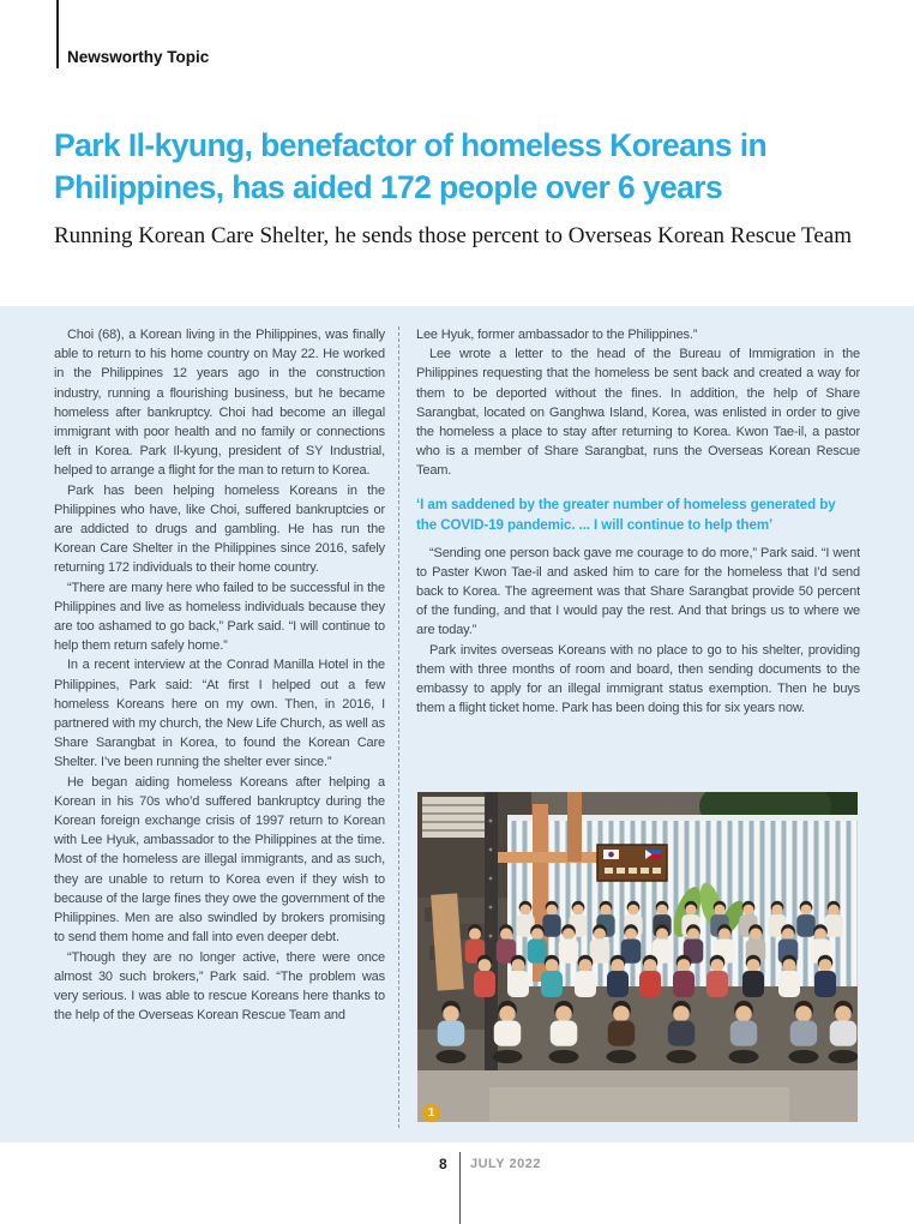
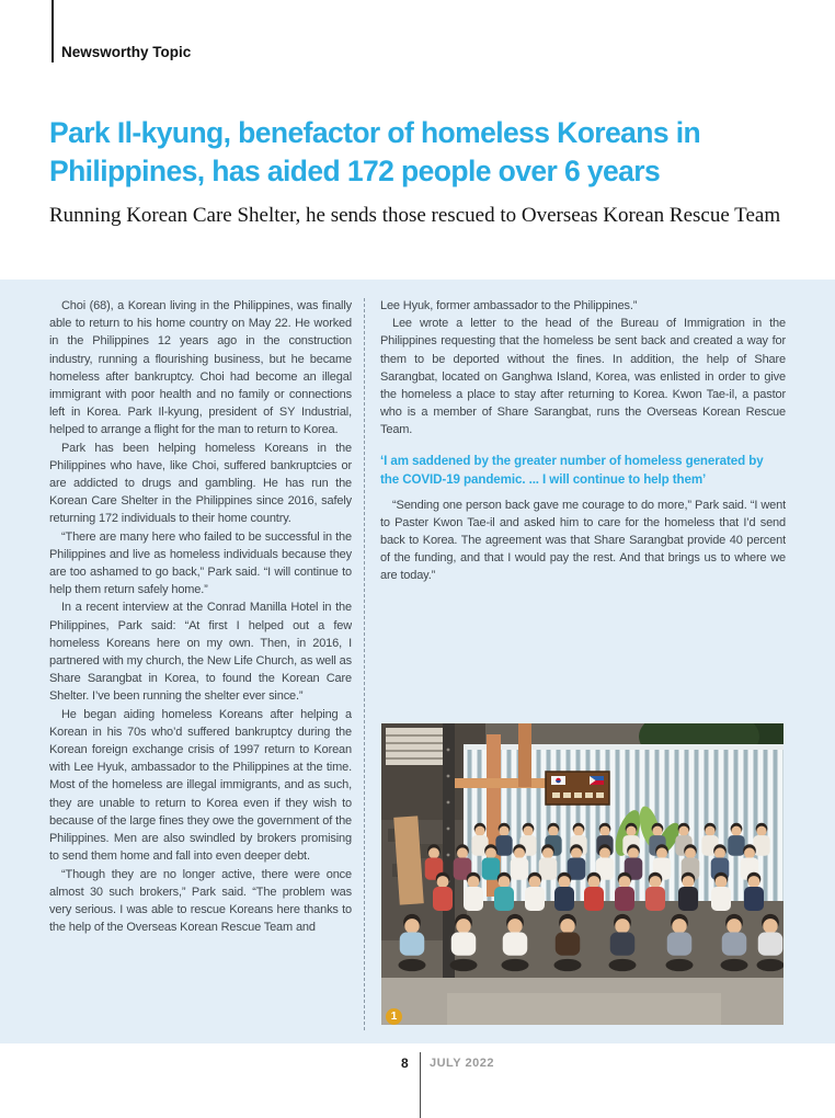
  Newsworthy Topic
  Park Il-kyung, benefactor of homeless Koreans in
  Philippines, has aided 172 people over 6 years
- Running Korean Care Shelter, he sends those percent to Overseas Korean Rescue Team
+ Running Korean Care Shelter, he sends those rescued to Overseas Korean Rescue Team
  Choi (68), a Korean living in the Philippines, was finally able to return to his home country on May 22. He worked in the Philippines 12 years ago in the construction industry, running a flourishing business, but he became homeless after bankruptcy. Choi had become an illegal immigrant with poor health and no family or connections left in Korea. Park Il-kyung, president of SY Industrial, helped to arrange a flight for the man to return to Korea.
  Park has been helping homeless Koreans in the Philippines who have, like Choi, suffered bankruptcies or are addicted to drugs and gambling. He has run the Korean Care Shelter in the Philippines since 2016, safely returning 172 individuals to their home country.
  “There are many here who failed to be successful in the Philippines and live as homeless individuals because they are too ashamed to go back,” Park said. “I will continue to help them return safely home.”
  In a recent interview at the Conrad Manilla Hotel in the Philippines, Park said: “At first I helped out a few homeless Koreans here on my own. Then, in 2016, I partnered with my church, the New Life Church, as well as Share Sarangbat in Korea, to found the Korean Care Shelter. I’ve been running the shelter ever since.”
  He began aiding homeless Koreans after helping a Korean in his 70s who’d suffered bankruptcy during the Korean foreign exchange crisis of 1997 return to Korean with Lee Hyuk, ambassador to the Philippines at the time. Most of the homeless are illegal immigrants, and as such, they are unable to return to Korea even if they wish to because of the large fines they owe the government of the Philippines. Men are also swindled by brokers promising to send them home and fall into even deeper debt.
  “Though they are no longer active, there were once almost 30 such brokers,” Park said. “The problem was very serious. I was able to rescue Koreans here thanks to the help of the Overseas Korean Rescue Team and
  Lee Hyuk, former ambassador to the Philippines.”
  Lee wrote a letter to the head of the Bureau of Immigration in the Philippines requesting that the homeless be sent back and created a way for them to be deported without the fines. In addition, the help of Share Sarangbat, located on Ganghwa Island, Korea, was enlisted in order to give the homeless a place to stay after returning to Korea. Kwon Tae-il, a pastor who is a member of Share Sarangbat, runs the Overseas Korean Rescue Team.
  ‘I am saddened by the greater number of homeless generated by
  the COVID-19 pandemic. ... I will continue to help them’
- “Sending one person back gave me courage to do more,” Park said. “I went to Paster Kwon Tae-il and asked him to care for the homeless that I’d send back to Korea. The agreement was that Share Sarangbat provide 50 percent of the funding, and that I would pay the rest. And that brings us to where we are today.”
+ “Sending one person back gave me courage to do more,” Park said. “I went to Paster Kwon Tae-il and asked him to care for the homeless that I’d send back to Korea. The agreement was that Share Sarangbat provide 40 percent of the funding, and that I would pay the rest. And that brings us to where we are today.”
- Park invites overseas Koreans with no place to go to his shelter, providing them with three months of room and board, then sending documents to the embassy to apply for an illegal immigrant status exemption. Then he buys them a flight ticket home. Park has been doing this for six years now.
  1
  8
  JULY 2022
